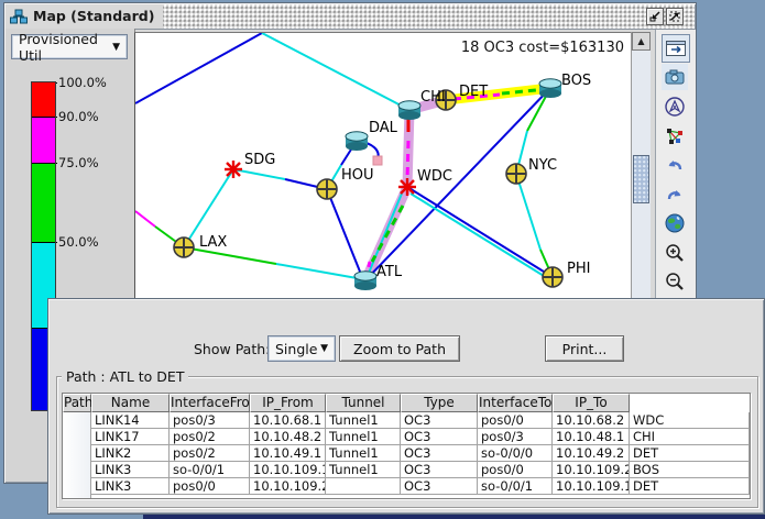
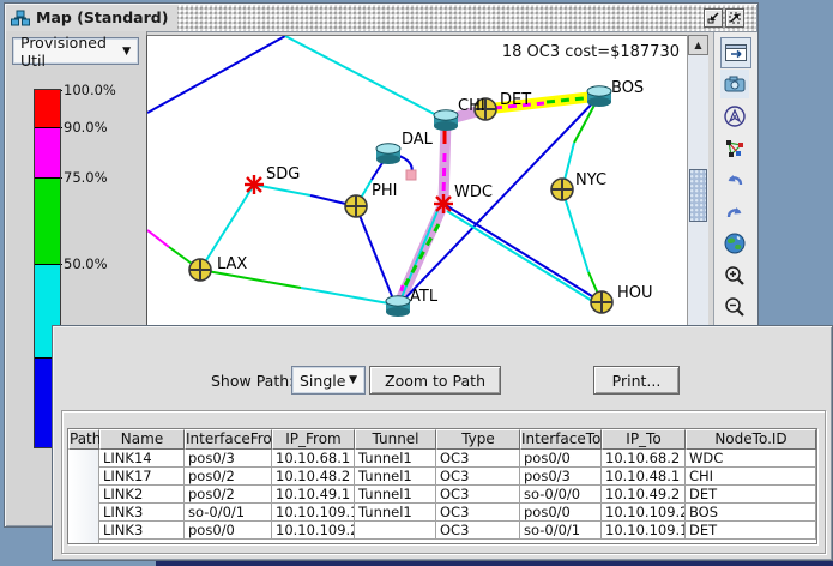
  Map (Standard)
  Provisioned Util
  ▼
  100.0%
  90.0%
  75.0%
  50.0%
  SDG
  DAL
- HOU
+ PHI
  WDC
  CHI
  DET
  BOS
  NYC
  LAX
  ATL
- PHI
+ HOU
- 18 OC3 cost=$163130
+ 18 OC3 cost=$187730
  ▲
  Show Path
  Single
  ▼
  Zoom to Path
  Print...
- Path : ATL to DET
  Path
  Name
  InterfaceFro
  IP_From
  Tunnel
  Type
  InterfaceTo
  IP_To
+ NodeTo.ID
  LINK14
  pos0/3
  10.10.68.1
  Tunnel1
  OC3
  pos0/0
  10.10.68.2
  WDC
  LINK17
  pos0/2
  10.10.48.2
  Tunnel1
  OC3
  pos0/3
  10.10.48.1
  CHI
  LINK2
  pos0/2
  10.10.49.1
  Tunnel1
  OC3
  so-0/0/0
  10.10.49.2
  DET
  LINK3
  so-0/0/1
  10.10.109.
  Tunnel1
  OC3
  pos0/0
  10.10.109.2
  BOS
  LINK3
  pos0/0
  10.10.109.
  OC3
  so-0/0/1
  10.10.109.1
  DET
